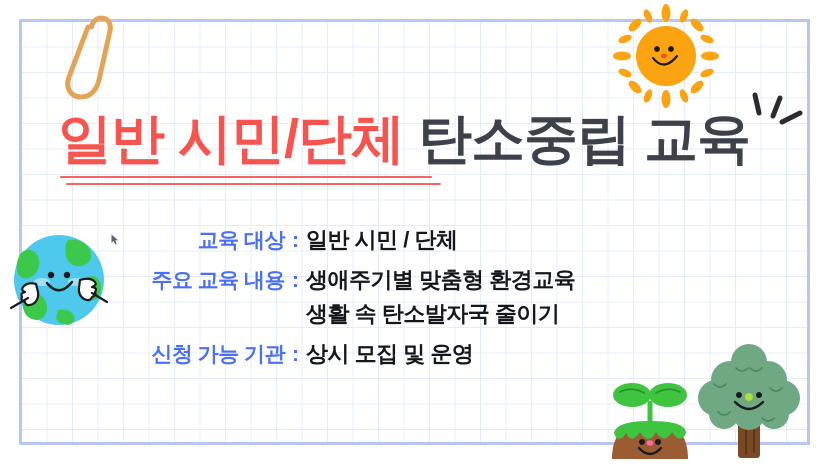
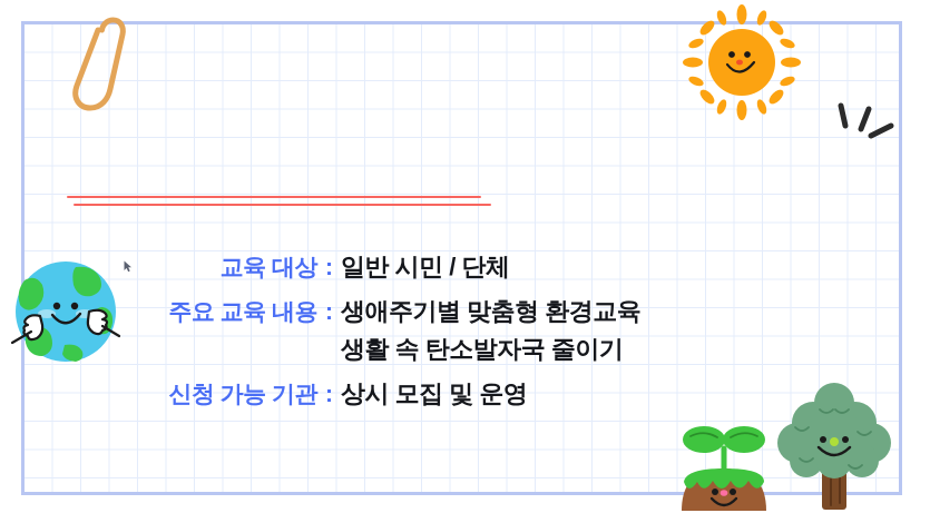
- 일반 시민/단체 탄소중립 교육
  교육 대상
  :
  일반 시민 / 단체
  주요 교육 내용
  :
  생애주기별 맞춤형 환경교육
  생활 속 탄소발자국 줄이기
  신청 가능 기관
  :
  상시 모집 및 운영
